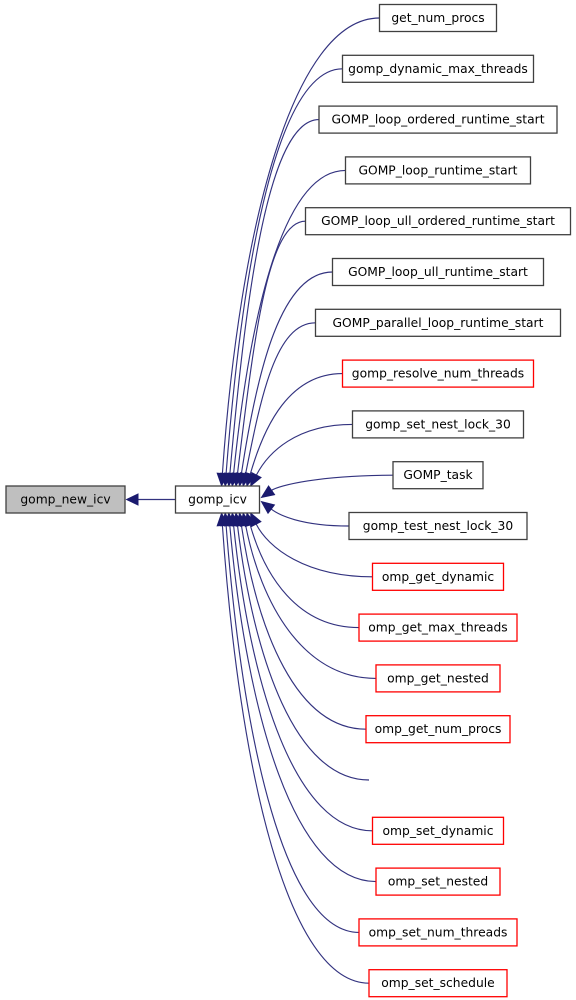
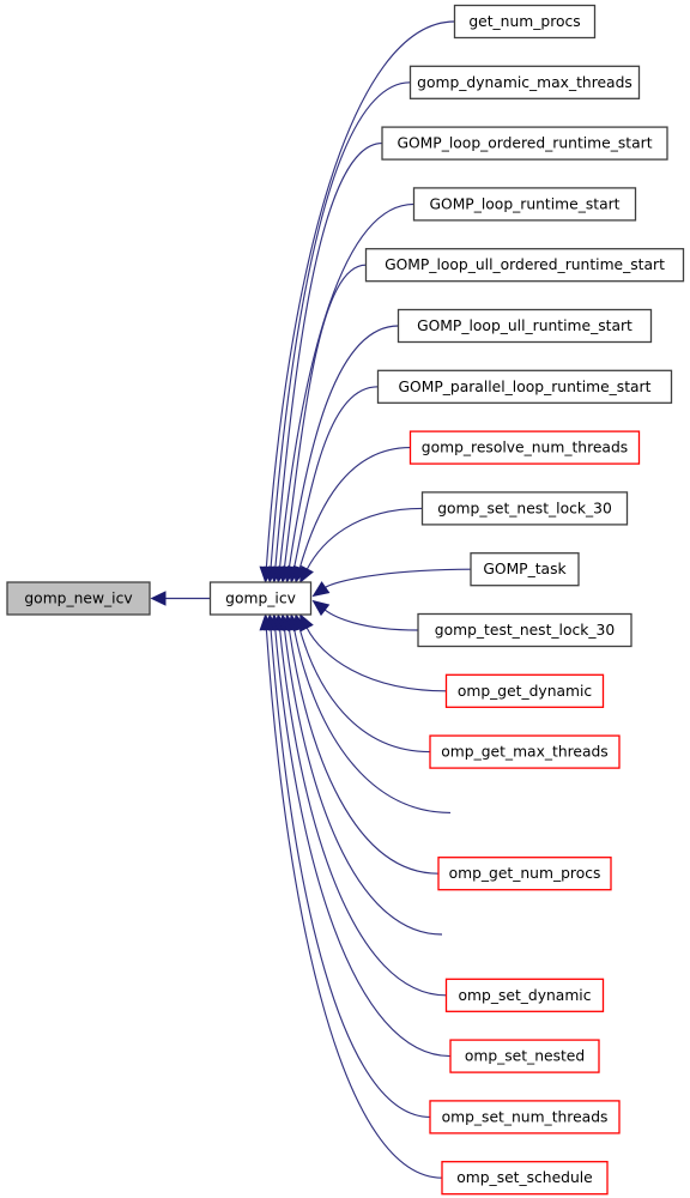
  gomp_icv
  gomp_new_icv
  get_num_procs
  gomp_dynamic_max_threads
  GOMP_loop_ordered_runtime_start
  GOMP_loop_runtime_start
  GOMP_loop_ull_ordered_runtime_start
  GOMP_loop_ull_runtime_start
  GOMP_parallel_loop_runtime_start
  gomp_resolve_num_threads
  gomp_set_nest_lock_30
  GOMP_task
  gomp_test_nest_lock_30
  omp_get_dynamic
  omp_get_max_threads
- omp_get_nested
  omp_get_num_procs
  omp_set_dynamic
  omp_set_nested
  omp_set_num_threads
  omp_set_schedule
